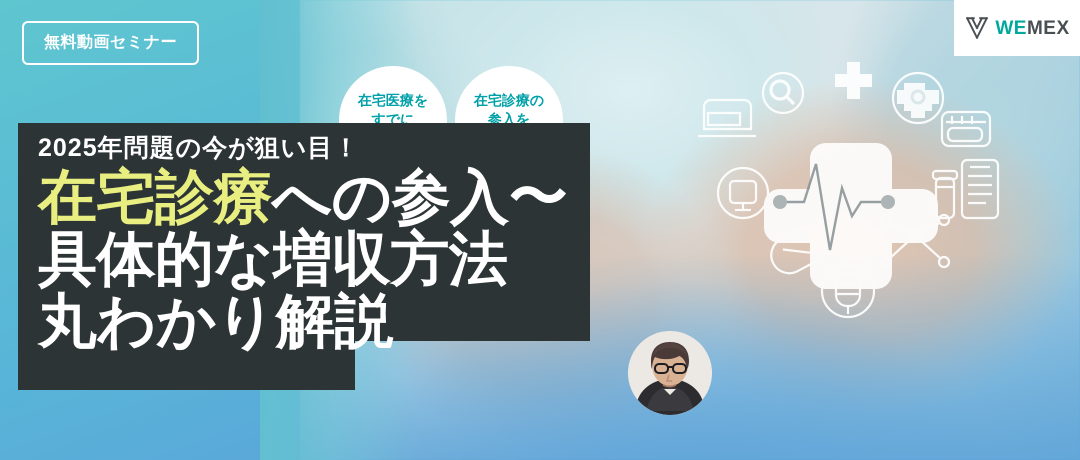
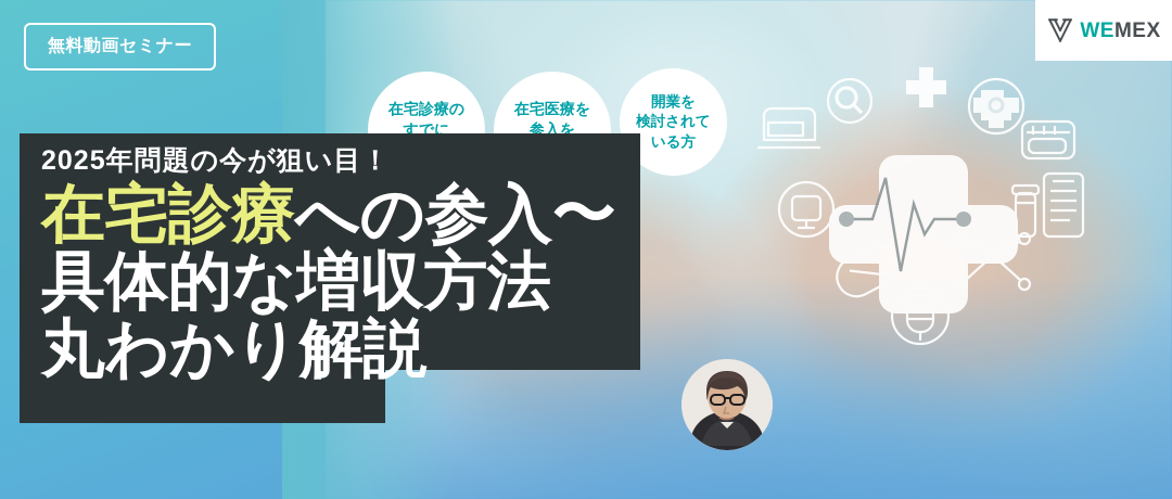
  WEMEX
  無料動画セミナー
- 在宅医療を
+ 在宅診療の
  すでに
- 在宅診療の
+ 在宅医療を
  参入を
+ 開業を
+ 検討されて
+ いる方
  2025年問題の今が狙い目！
  在宅診療への参入〜
  具体的な増収方法
  丸わかり解説
